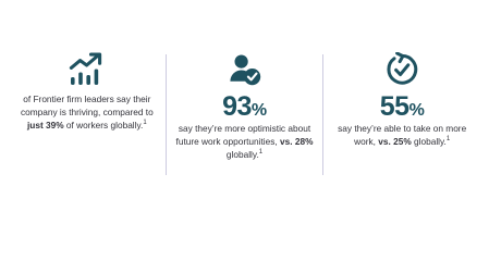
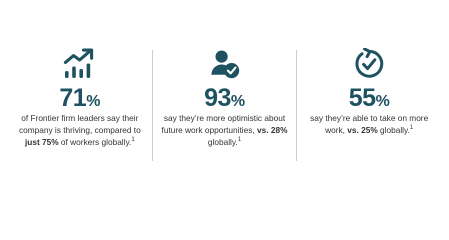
+ 71%
- of Frontier firm leaders say their company is thriving, compared to just 39% of workers globally.
+ of Frontier firm leaders say their company is thriving, compared to just 75% of workers globally.
  93%
  say they’re more optimistic about future work opportunities, vs. 28% globally.
  55%
  say they’re able to take on more work, vs. 25% globally.
